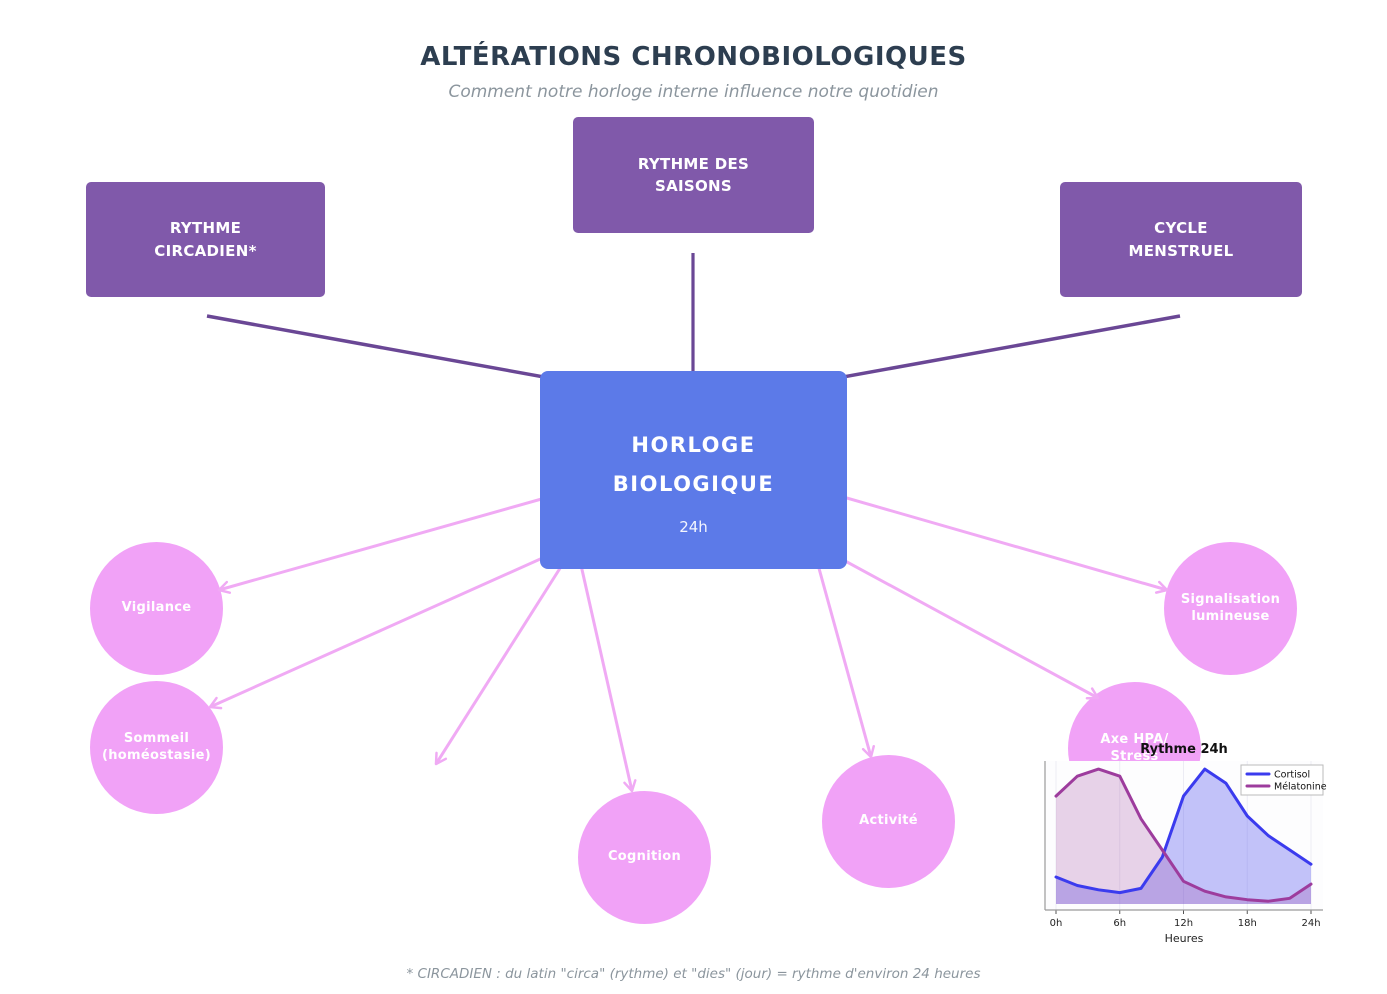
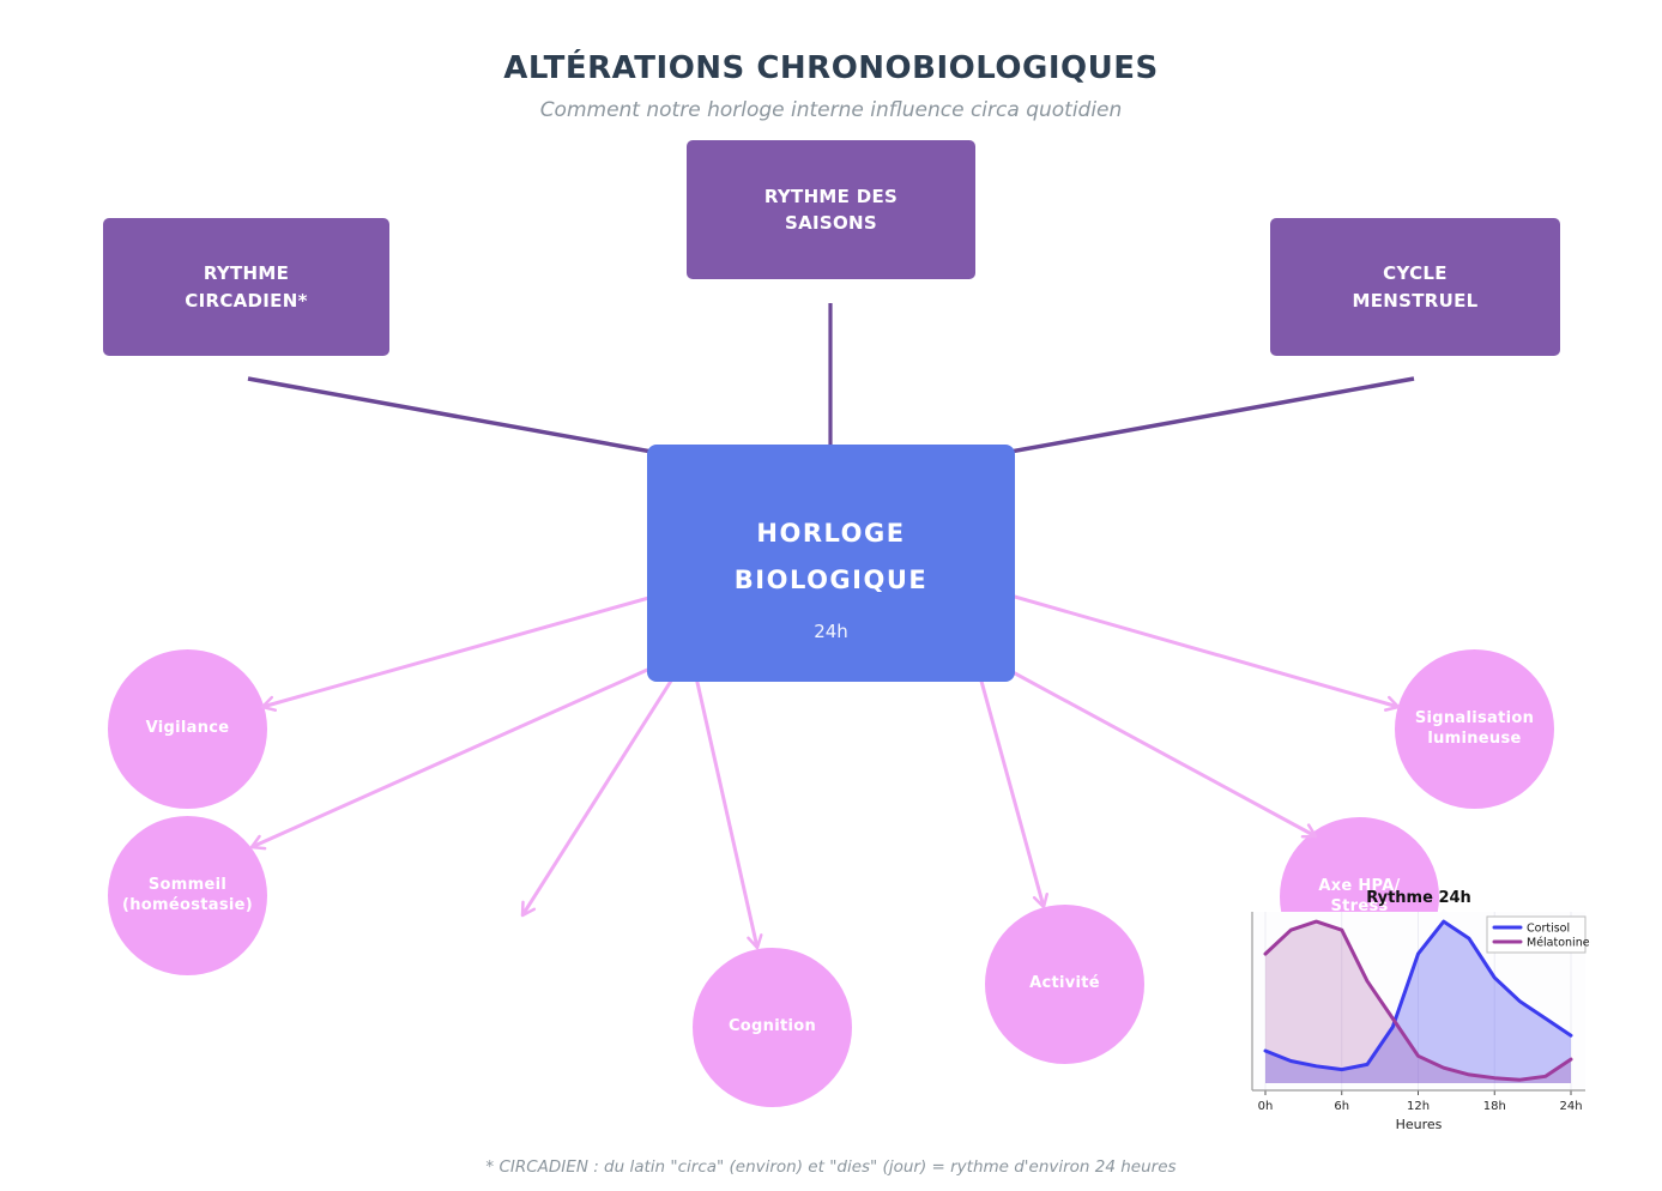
  ALTÉRATIONS CHRONOBIOLOGIQUES
- Comment notre horloge interne influence notre quotidien
+ Comment notre horloge interne influence circa quotidien
  RYTHME
  CIRCADIEN*
  RYTHME DES
  SAISONS
  CYCLE
  MENSTRUEL
  HORLOGE
  BIOLOGIQUE
  24h
  Vigilance
  Sommeil
  (homéostasie)
  Cognition
  Activité
  Axe HPA/
  Stress
  Signalisation
  lumineuse
  0h
  6h
  12h
  18h
  24h
  Rythme 24h
  Heures
  Cortisol
  Mélatonine
- * CIRCADIEN : du latin "circa" (rythme) et "dies" (jour) = rythme d'environ 24 heures
+ * CIRCADIEN : du latin "circa" (environ) et "dies" (jour) = rythme d'environ 24 heures
